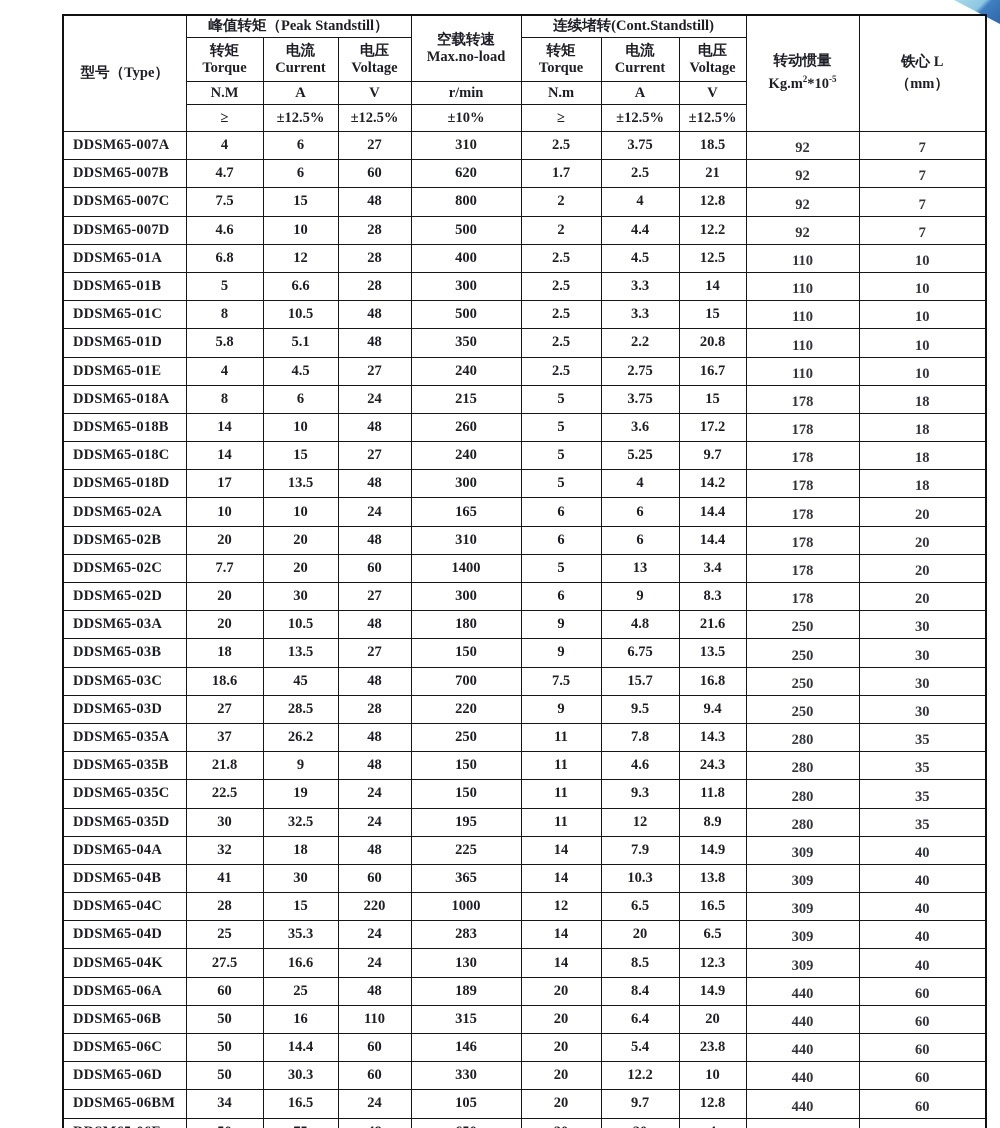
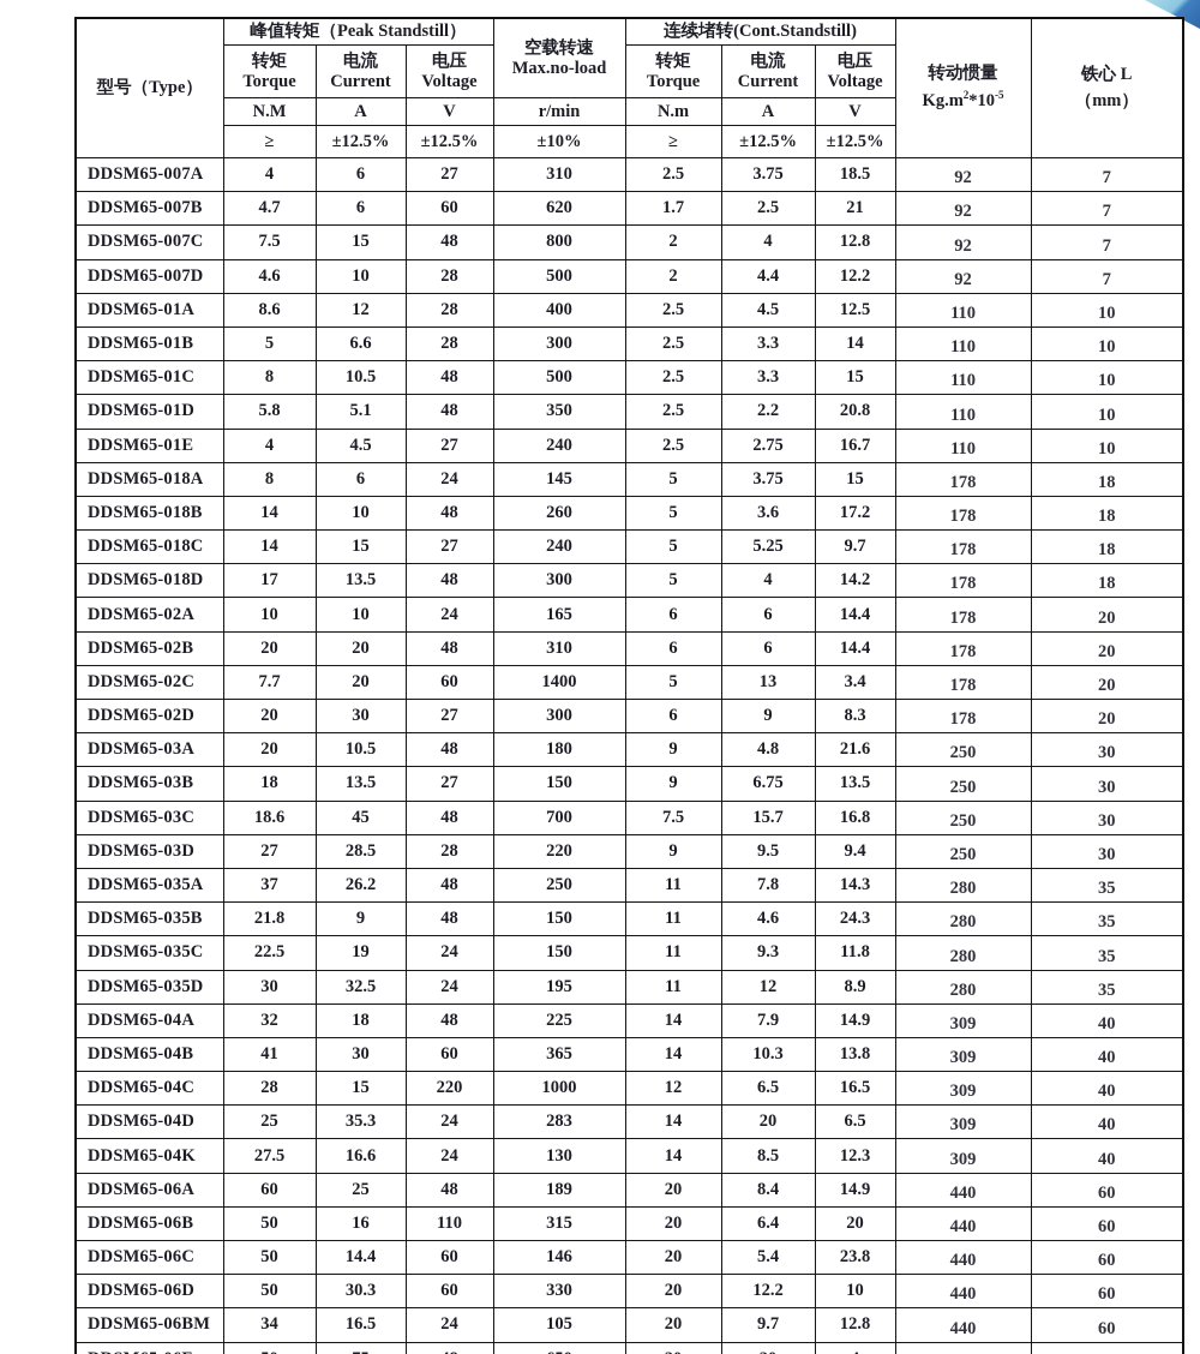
  型号（Type）	峰值转矩（Peak Standstill）	空载转速 Max.no-load	连续堵转(Cont.Standstill)	转动惯量 Kg.m2*10-5	铁心 L （mm）
  转矩 Torque	电流 Current	电压 Voltage	转矩 Torque	电流 Current	电压 Voltage
  N.M	A	V	r/min	N.m	A	V
  ≥	±12.5%	±12.5%	±10%	≥	±12.5%	±12.5%
  DDSM65-007A	4	6	27	310	2.5	3.75	18.5	92	7
  DDSM65-007B	4.7	6	60	620	1.7	2.5	21	92	7
  DDSM65-007C	7.5	15	48	800	2	4	12.8	92	7
  DDSM65-007D	4.6	10	28	500	2	4.4	12.2	92	7
- DDSM65-01A	6.8	12	28	400	2.5	4.5	12.5	110	10
+ DDSM65-01A	8.6	12	28	400	2.5	4.5	12.5	110	10
  DDSM65-01B	5	6.6	28	300	2.5	3.3	14	110	10
  DDSM65-01C	8	10.5	48	500	2.5	3.3	15	110	10
  DDSM65-01D	5.8	5.1	48	350	2.5	2.2	20.8	110	10
  DDSM65-01E	4	4.5	27	240	2.5	2.75	16.7	110	10
- DDSM65-018A	8	6	24	215	5	3.75	15	178	18
+ DDSM65-018A	8	6	24	145	5	3.75	15	178	18
  DDSM65-018B	14	10	48	260	5	3.6	17.2	178	18
  DDSM65-018C	14	15	27	240	5	5.25	9.7	178	18
  DDSM65-018D	17	13.5	48	300	5	4	14.2	178	18
  DDSM65-02A	10	10	24	165	6	6	14.4	178	20
  DDSM65-02B	20	20	48	310	6	6	14.4	178	20
  DDSM65-02C	7.7	20	60	1400	5	13	3.4	178	20
  DDSM65-02D	20	30	27	300	6	9	8.3	178	20
  DDSM65-03A	20	10.5	48	180	9	4.8	21.6	250	30
  DDSM65-03B	18	13.5	27	150	9	6.75	13.5	250	30
  DDSM65-03C	18.6	45	48	700	7.5	15.7	16.8	250	30
  DDSM65-03D	27	28.5	28	220	9	9.5	9.4	250	30
  DDSM65-035A	37	26.2	48	250	11	7.8	14.3	280	35
  DDSM65-035B	21.8	9	48	150	11	4.6	24.3	280	35
  DDSM65-035C	22.5	19	24	150	11	9.3	11.8	280	35
  DDSM65-035D	30	32.5	24	195	11	12	8.9	280	35
  DDSM65-04A	32	18	48	225	14	7.9	14.9	309	40
  DDSM65-04B	41	30	60	365	14	10.3	13.8	309	40
  DDSM65-04C	28	15	220	1000	12	6.5	16.5	309	40
  DDSM65-04D	25	35.3	24	283	14	20	6.5	309	40
  DDSM65-04K	27.5	16.6	24	130	14	8.5	12.3	309	40
  DDSM65-06A	60	25	48	189	20	8.4	14.9	440	60
  DDSM65-06B	50	16	110	315	20	6.4	20	440	60
  DDSM65-06C	50	14.4	60	146	20	5.4	23.8	440	60
  DDSM65-06D	50	30.3	60	330	20	12.2	10	440	60
  DDSM65-06BM	34	16.5	24	105	20	9.7	12.8	440	60
